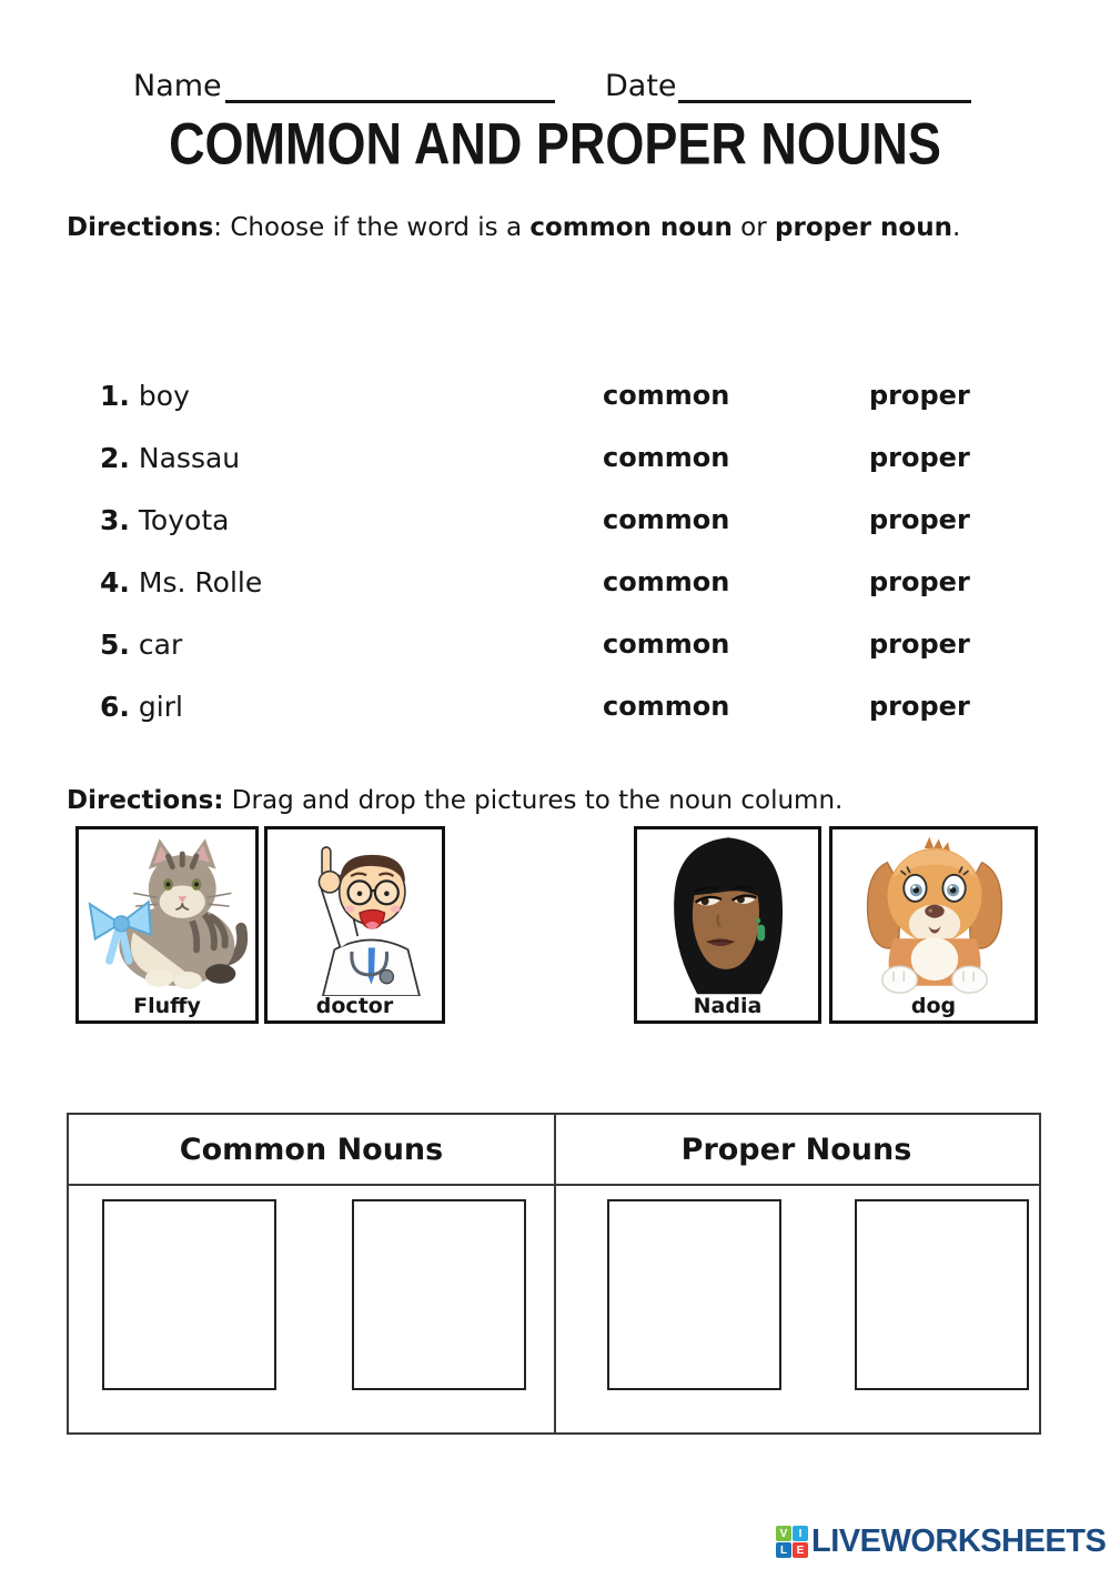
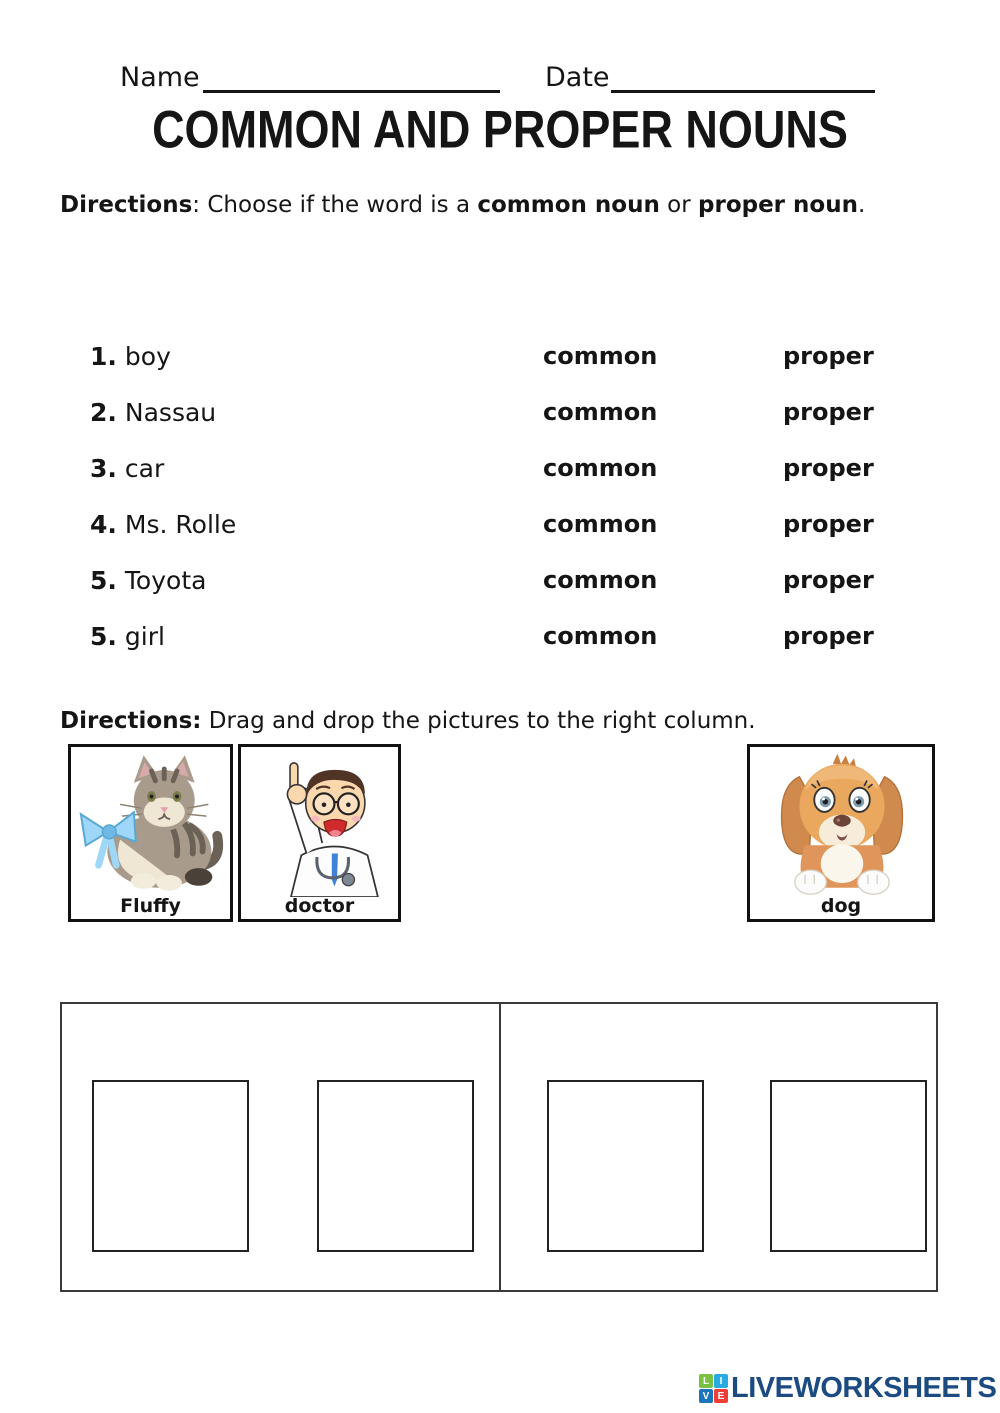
  Name
  Date
  COMMON AND PROPER NOUNS
  Directions: Choose if the word is a common noun or proper noun.
  1. boy
  common
  proper
  2. Nassau
  common
  proper
- 3. Toyota
+ 3. car
  common
  proper
  4. Ms. Rolle
  common
  proper
- 5. car
+ 5. Toyota
  common
  proper
- 6. girl
+ 5. girl
  common
  proper
- Directions: Drag and drop the pictures to the noun column.
+ Directions: Drag and drop the pictures to the right column.
  Fluffy
  doctor
- Nadia
  dog
- Common Nouns
- Proper Nouns
- V
+ L
  I
- L
+ V
  E
  LIVEWORKSHEETS
